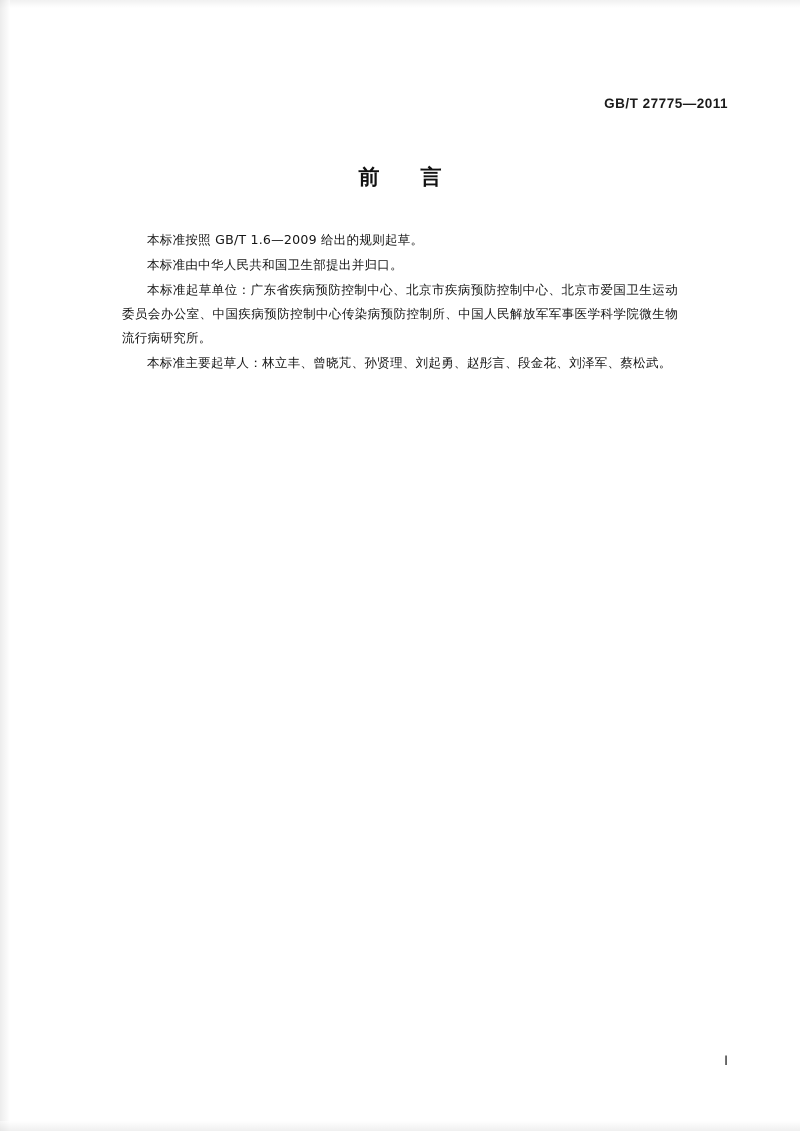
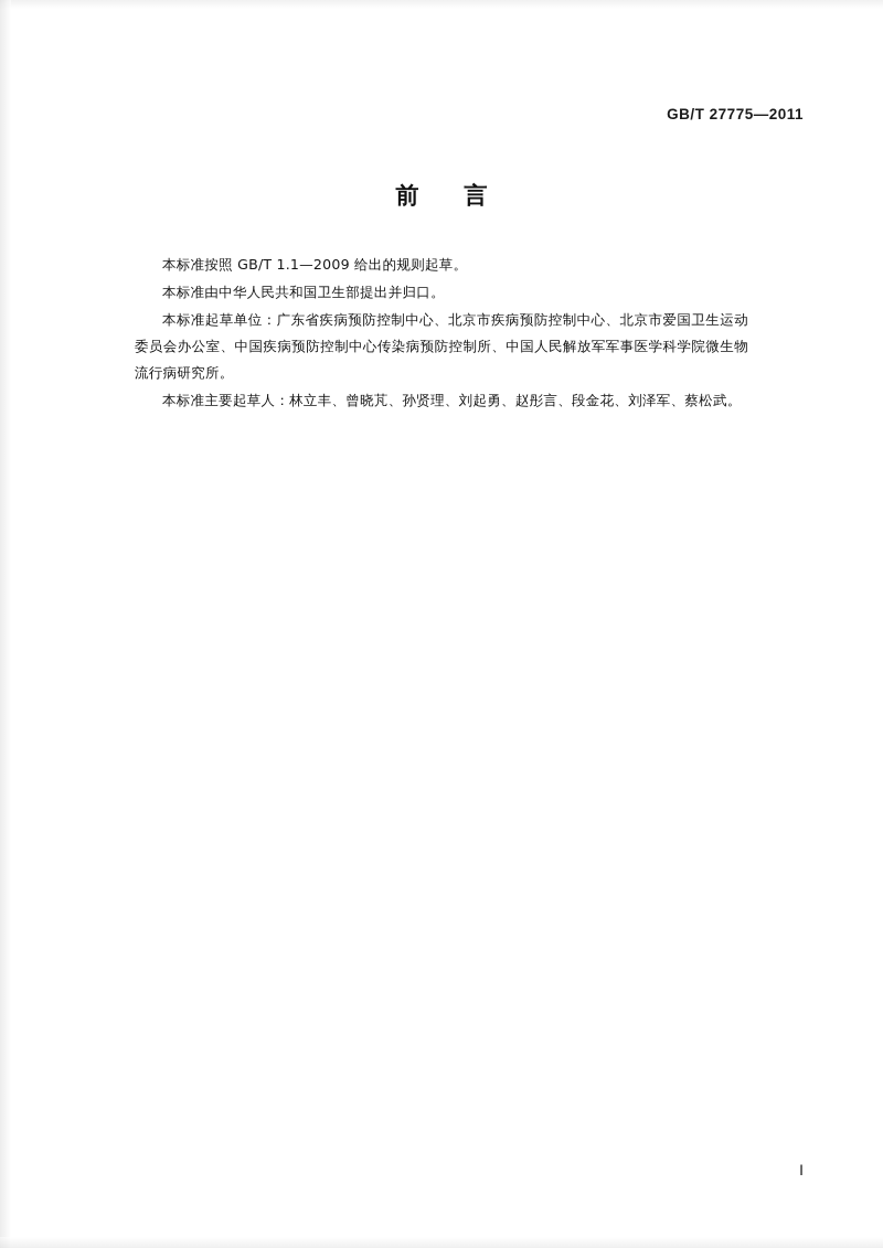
  GB/T 27775—2011
  前 言
- 本标准按照 GB/T 1.6—2009 给出的规则起草。
+ 本标准按照 GB/T 1.1—2009 给出的规则起草。
  本标准由中华人民共和国卫生部提出并归口。
  本标准起草单位：广东省疾病预防控制中心、北京市疾病预防控制中心、北京市爱国卫生运动委员会办公室、中国疾病预防控制中心传染病预防控制所、中国人民解放军军事医学科学院微生物流行病研究所。
  本标准主要起草人：林立丰、曾晓芃、孙贤理、刘起勇、赵彤言、段金花、刘泽军、蔡松武。
  Ⅰ
